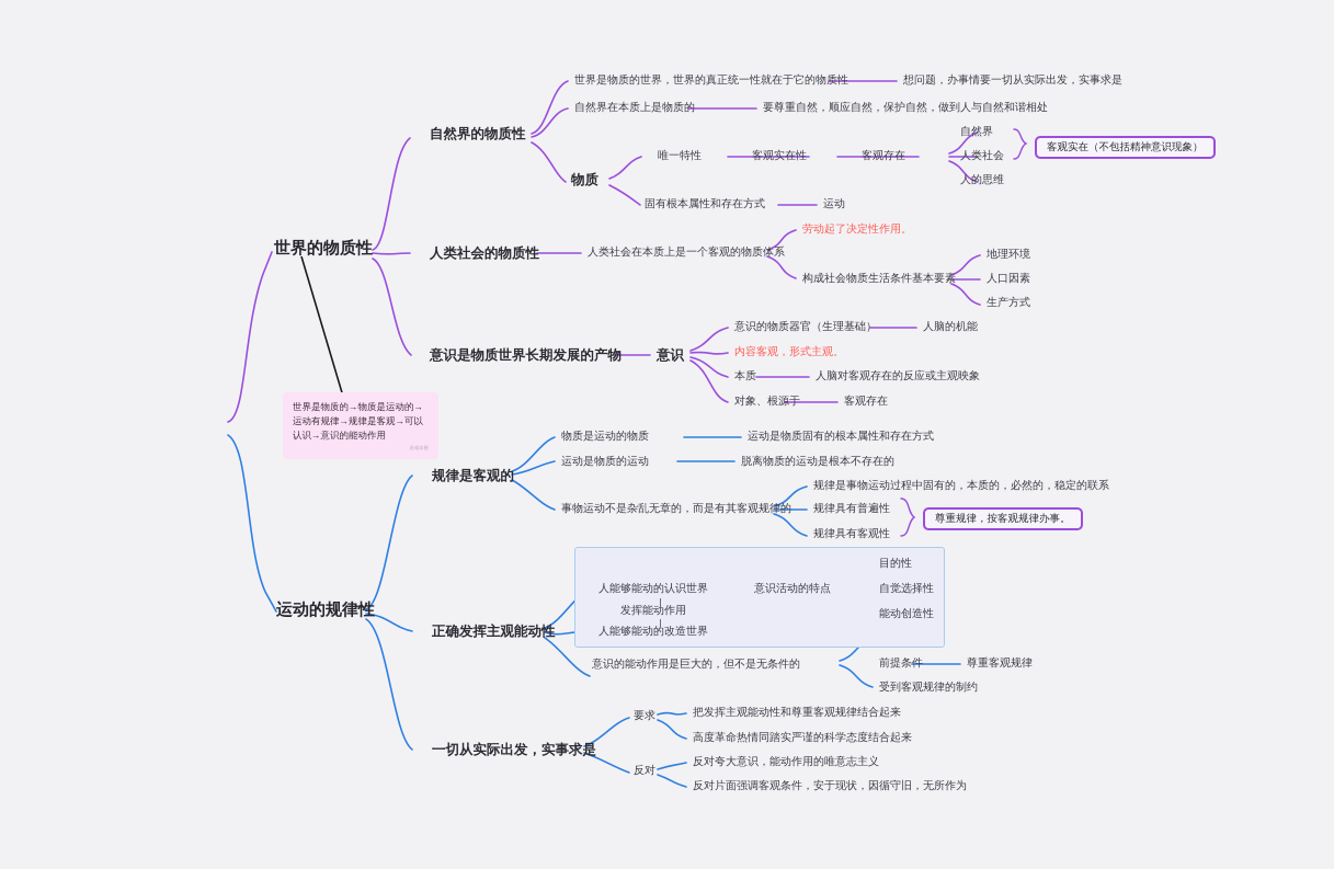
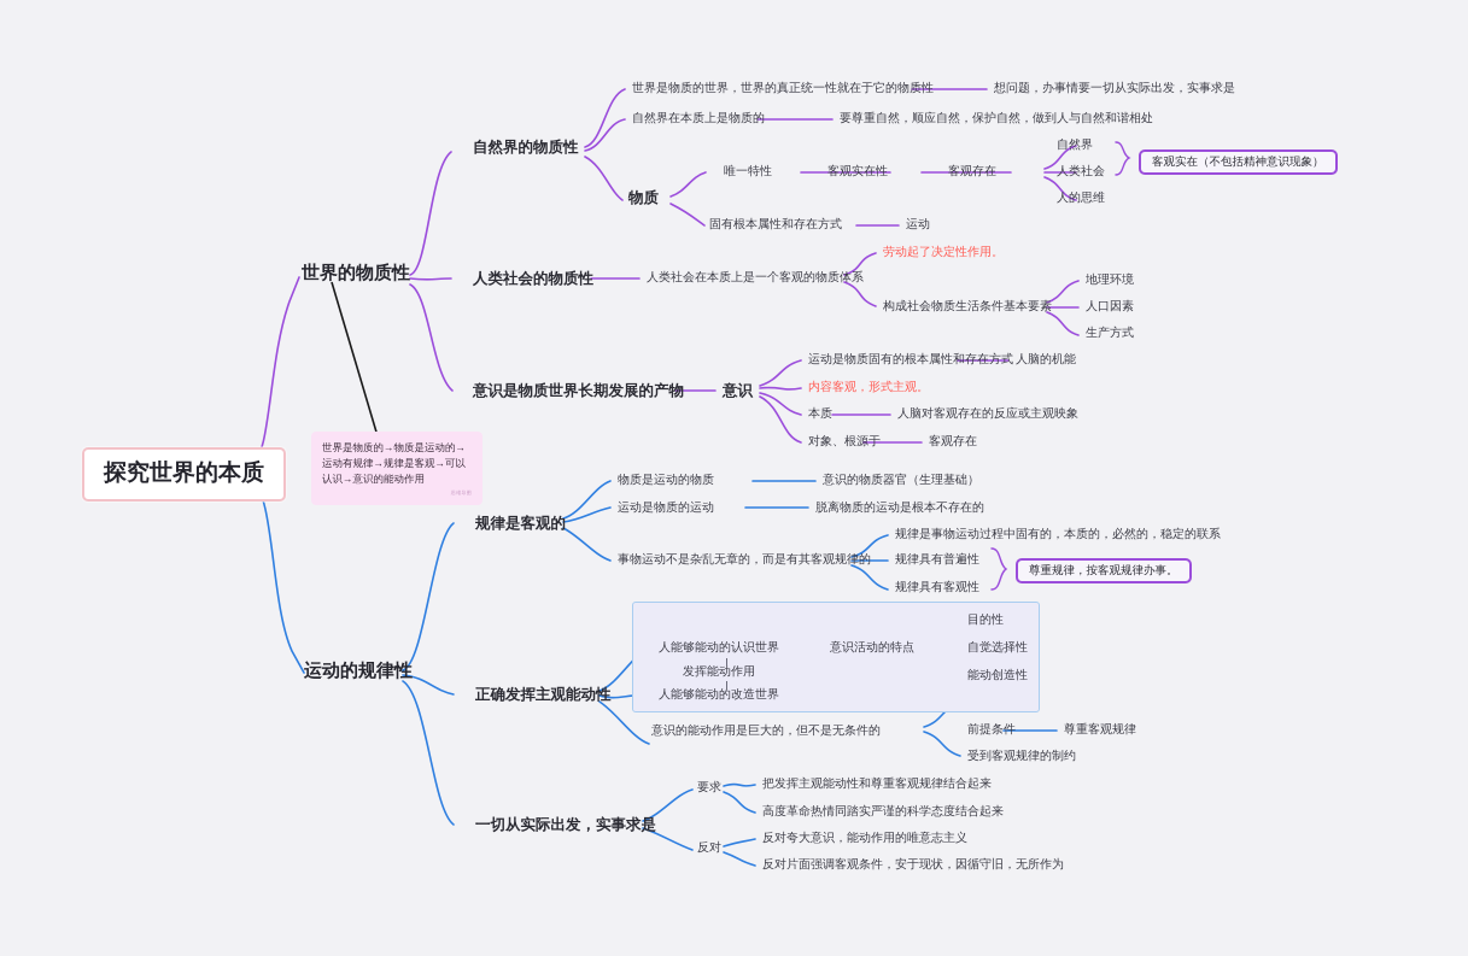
+ 探究世界的本质
  世界是物质的→物质是运动的→运动有规律→规律是客观→可以认识→意识的能动作用
  世界的物质性
  运动的规律性
  自然界的物质性
  世界是物质的世界，世界的真正统一性就在于它的物质性
  想问题，办事情要一切从实际出发，实事求是
  自然界在本质上是物质的
  要尊重自然，顺应自然，保护自然，做到人与自然和谐相处
  物质
  唯一特性
  客观实在性
  客观存在
  自然界
  人类社会
  人的思维
  客观实在（不包括精神意识现象）
  固有根本属性和存在方式
  运动
  人类社会的物质性
  人类社会在本质上是一个客观的物质体系
  劳动起了决定性作用。
  构成社会物质生活条件基本要素
  地理环境
  人口因素
  生产方式
  意识是物质世界长期发展的产物
  意识
- 意识的物质器官（生理基础）
+ 运动是物质固有的根本属性和存在方式
  人脑的机能
  内容客观，形式主观。
  本质
  人脑对客观存在的反应或主观映象
  对象、根源于
  客观存在
  规律是客观的
  物质是运动的物质
- 运动是物质固有的根本属性和存在方式
+ 意识的物质器官（生理基础）
  运动是物质的运动
  脱离物质的运动是根本不存在的
  事物运动不是杂乱无章的，而是有其客观规律的
  规律是事物运动过程中固有的，本质的，必然的，稳定的联系
  规律具有普遍性
  规律具有客观性
  尊重规律，按客观规律办事。
  正确发挥主观能动性
  人能够能动的认识世界
  发挥能动作用
  人能够能动的改造世界
  意识活动的特点
  目的性
  自觉选择性
  能动创造性
  意识的能动作用是巨大的，但不是无条件的
  前提条件
  尊重客观规律
  受到客观规律的制约
  一切从实际出发，实事求是
  要求
  把发挥主观能动性和尊重客观规律结合起来
  高度革命热情同踏实严谨的科学态度结合起来
  反对
  反对夸大意识，能动作用的唯意志主义
  反对片面强调客观条件，安于现状，因循守旧，无所作为
